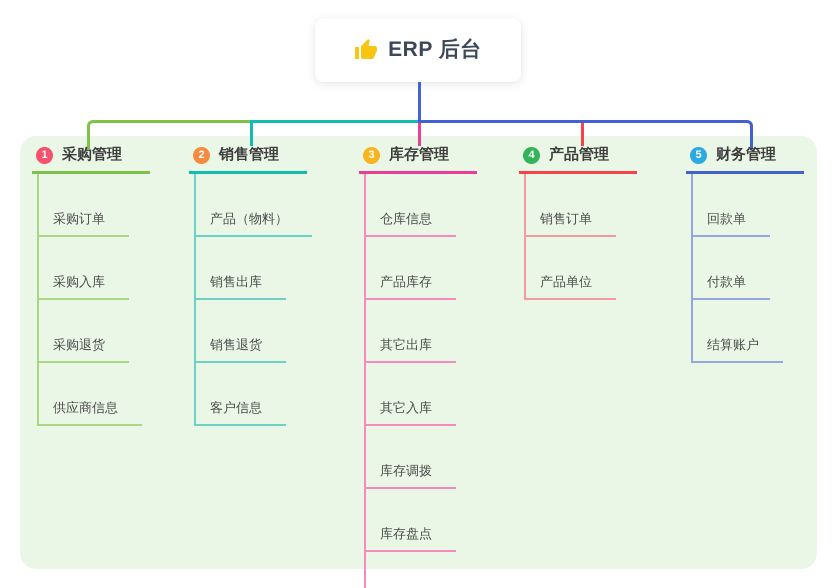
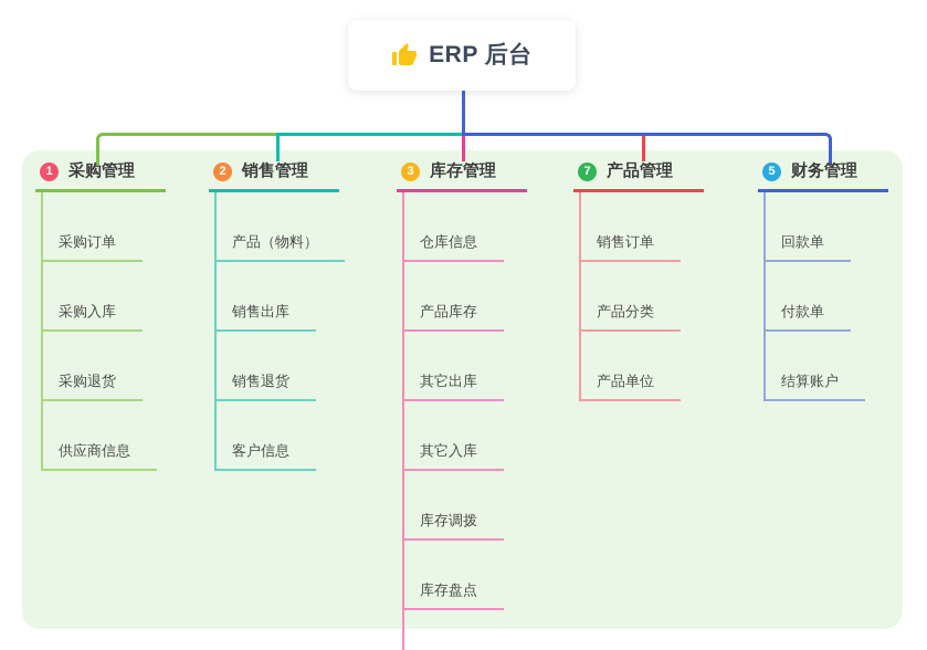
  ERP 后台
  1
  采购管理
  采购订单
  采购入库
  采购退货
  供应商信息
  2
  销售管理
  产品（物料）
  销售出库
  销售退货
  客户信息
  3
  库存管理
  仓库信息
  产品库存
  其它出库
  其它入库
  库存调拨
  库存盘点
- 4
+ 7
  产品管理
  销售订单
+ 产品分类
  产品单位
  5
  财务管理
  回款单
  付款单
  结算账户
